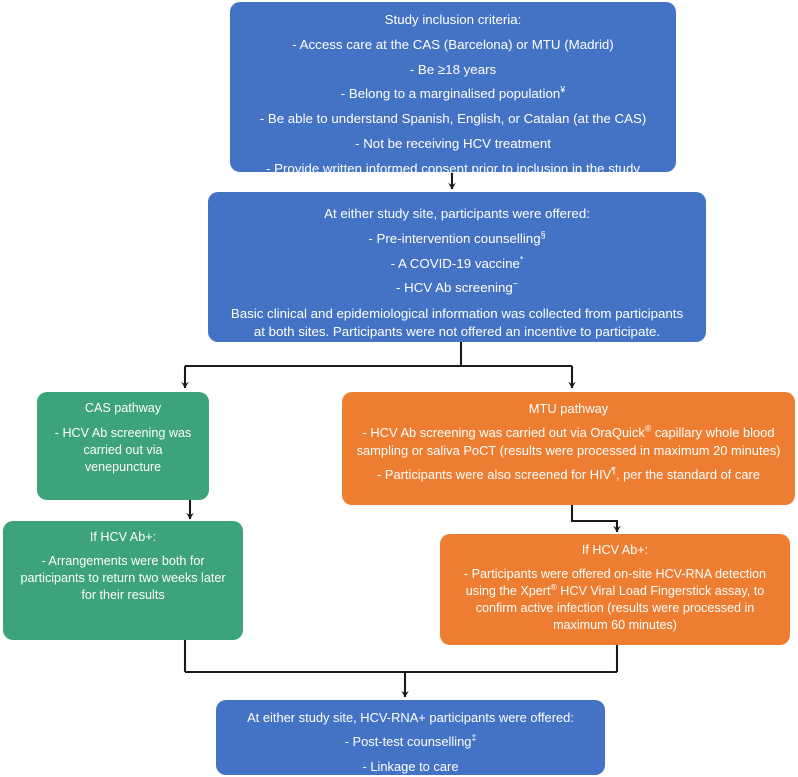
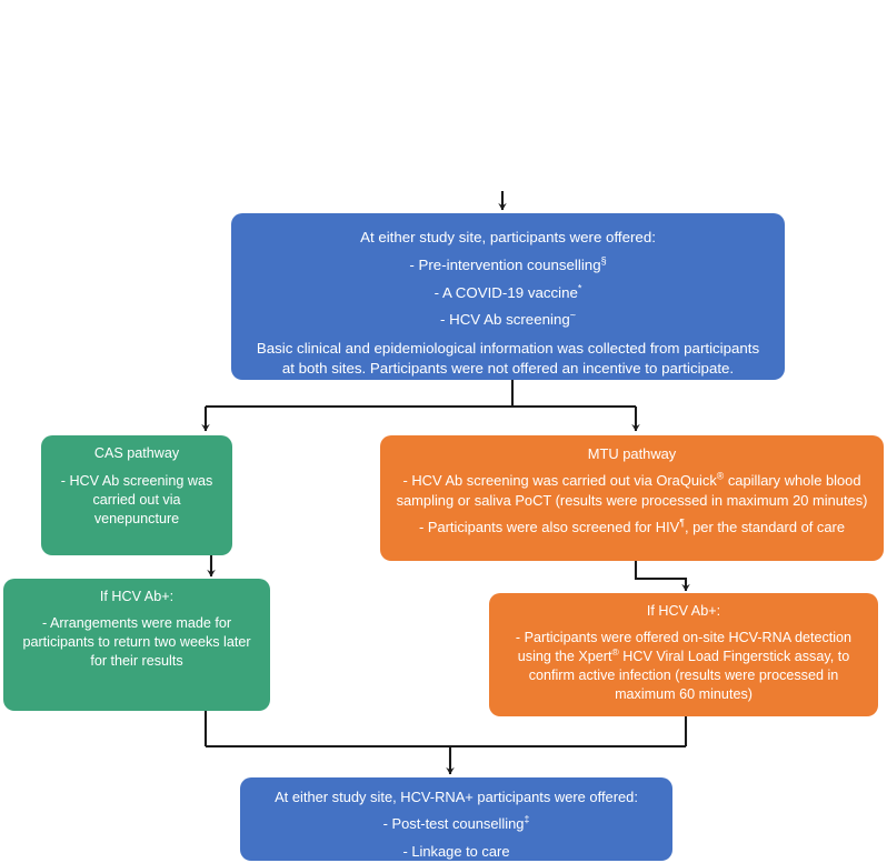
- Study inclusion criteria:
- - Access care at the CAS (Barcelona) or MTU (Madrid)
- - Be ≥18 years
- - Belong to a marginalised population¥
- - Be able to understand Spanish, English, or Catalan (at the CAS)
- - Not be receiving HCV treatment
- - Provide written informed consent prior to inclusion in the study
  At either study site, participants were offered:
  - Pre-intervention counselling§
  - A COVID-19 vaccine*
  - HCV Ab screening~
  Basic clinical and epidemiological information was collected from participants at both sites. Participants were not offered an incentive to participate.
  CAS pathway
  - HCV Ab screening was carried out via venepuncture
  MTU pathway
  - HCV Ab screening was carried out via OraQuick® capillary whole blood sampling or saliva PoCT (results were processed in maximum 20 minutes)
  - Participants were also screened for HIV¶, per the standard of care
  If HCV Ab+:
- - Arrangements were both for participants to return two weeks later for their results
+ - Arrangements were made for participants to return two weeks later for their results
  If HCV Ab+:
  - Participants were offered on-site HCV-RNA detection using the Xpert® HCV Viral Load Fingerstick assay, to confirm active infection (results were processed in maximum 60 minutes)
  At either study site, HCV-RNA+ participants were offered:
  - Post-test counselling‡
  - Linkage to care
